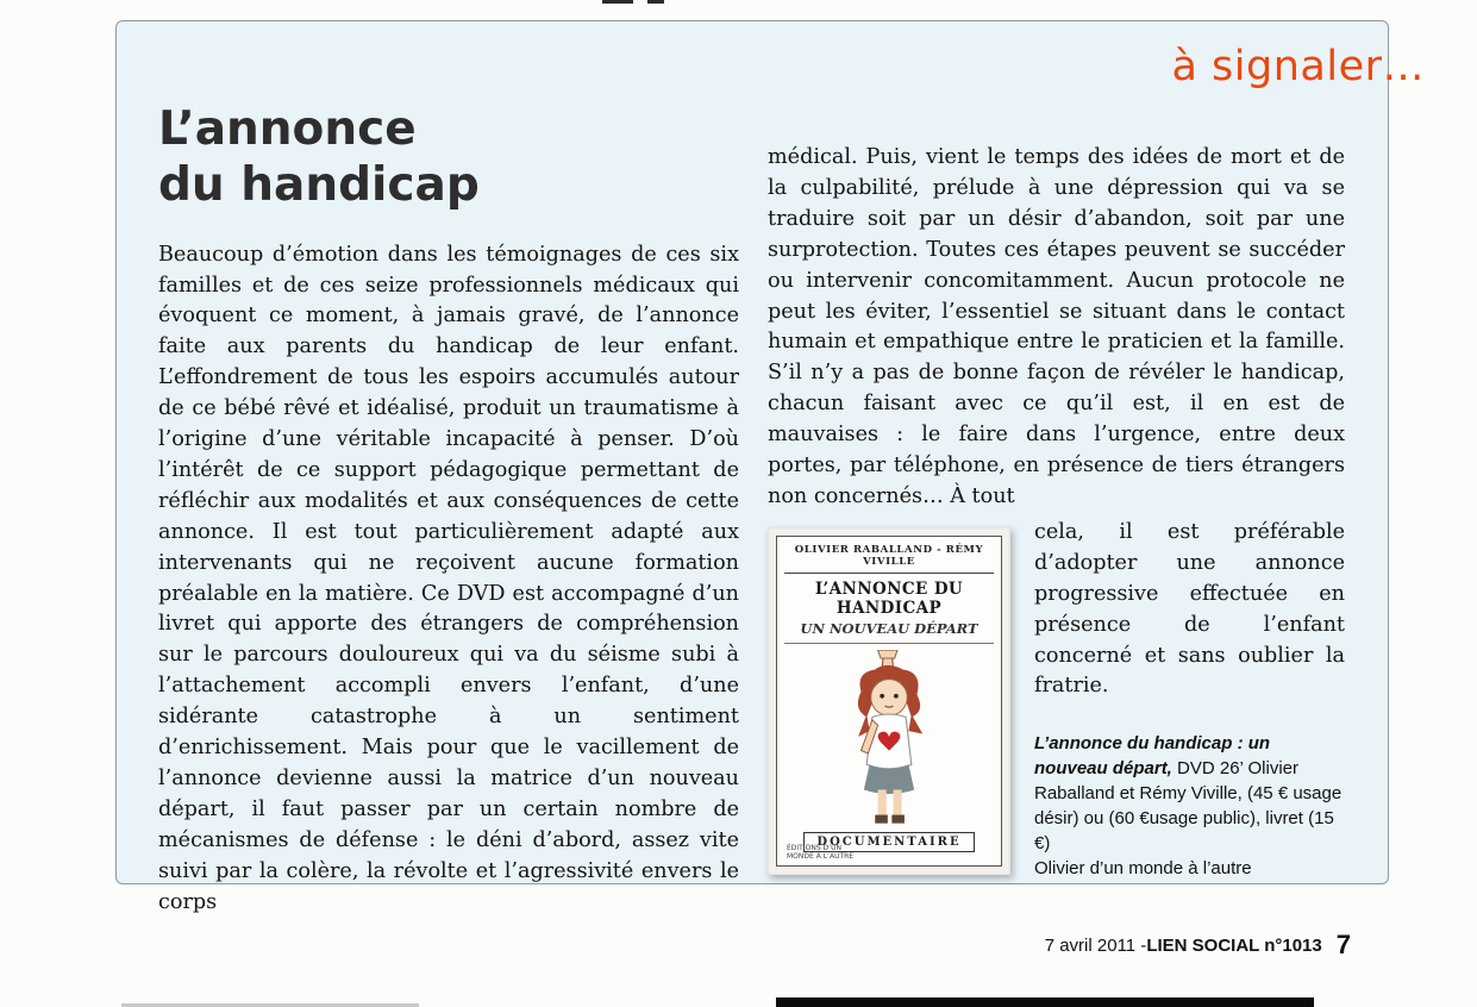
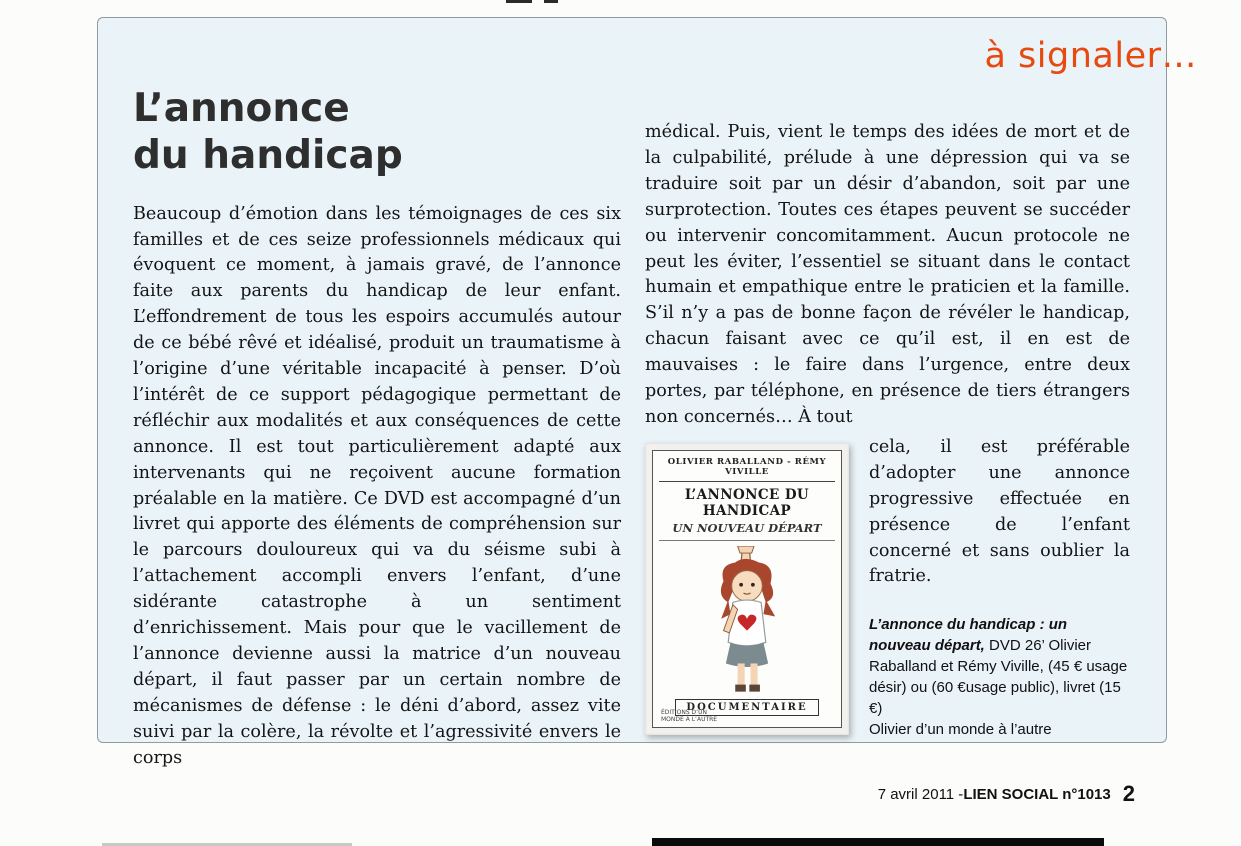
  à signaler…
  L’annonce
  du handicap
- Beaucoup d’émotion dans les témoignages de ces six familles et de ces seize professionnels médicaux qui évoquent ce moment, à jamais gravé, de l’annonce faite aux parents du handicap de leur enfant. L’effondrement de tous les espoirs accumulés autour de ce bébé rêvé et idéalisé, produit un traumatisme à l’origine d’une véritable incapacité à penser. D’où l’intérêt de ce support pédagogique permettant de réfléchir aux modalités et aux conséquences de cette annonce. Il est tout particulièrement adapté aux intervenants qui ne reçoivent aucune formation préalable en la matière. Ce DVD est accompagné d’un livret qui apporte des étrangers de compréhension sur le parcours douloureux qui va du séisme subi à l’attachement accompli envers l’enfant, d’une sidérante catastrophe à un sentiment d’enrichissement. Mais pour que le vacillement de l’annonce devienne aussi la matrice d’un nouveau départ, il faut passer par un certain nombre de mécanismes de défense : le déni d’abord, assez vite suivi par la colère, la révolte et l’agressivité envers le corps
+ Beaucoup d’émotion dans les témoignages de ces six familles et de ces seize professionnels médicaux qui évoquent ce moment, à jamais gravé, de l’annonce faite aux parents du handicap de leur enfant. L’effondrement de tous les espoirs accumulés autour de ce bébé rêvé et idéalisé, produit un traumatisme à l’origine d’une véritable incapacité à penser. D’où l’intérêt de ce support pédagogique permettant de réfléchir aux modalités et aux conséquences de cette annonce. Il est tout particulièrement adapté aux intervenants qui ne reçoivent aucune formation préalable en la matière. Ce DVD est accompagné d’un livret qui apporte des éléments de compréhension sur le parcours douloureux qui va du séisme subi à l’attachement accompli envers l’enfant, d’une sidérante catastrophe à un sentiment d’enrichissement. Mais pour que le vacillement de l’annonce devienne aussi la matrice d’un nouveau départ, il faut passer par un certain nombre de mécanismes de défense : le déni d’abord, assez vite suivi par la colère, la révolte et l’agressivité envers le corps
  médical. Puis, vient le temps des idées de mort et de la culpabilité, prélude à une dépression qui va se traduire soit par un désir d’abandon, soit par une surprotection. Toutes ces étapes peuvent se succéder ou intervenir concomitamment. Aucun protocole ne peut les éviter, l’essentiel se situant dans le contact humain et empathique entre le praticien et la famille. S’il n’y a pas de bonne façon de révéler le handicap, chacun faisant avec ce qu’il est, il en est de mauvaises : le faire dans l’urgence, entre deux portes, par téléphone, en présence de tiers étrangers non concernés… À tout
  OLIVIER RABALLAND - RÉMY VIVILLE
  L’ANNONCE DU HANDICAP
  UN NOUVEAU DÉPART
  DOCUMENTAIRE
  cela, il est préférable d’adopter une annonce progressive effectuée en présence de l’enfant concerné et sans oublier la fratrie.
  L’annonce du handicap : un nouveau départ, DVD 26’ Olivier Raballand et Rémy Viville, (45 € usage désir) ou (60 €usage public), livret (15 €)
  Olivier d’un monde à l’autre
  7 avril 2011 -
  LIEN SOCIAL n°1013
- 7
+ 2
